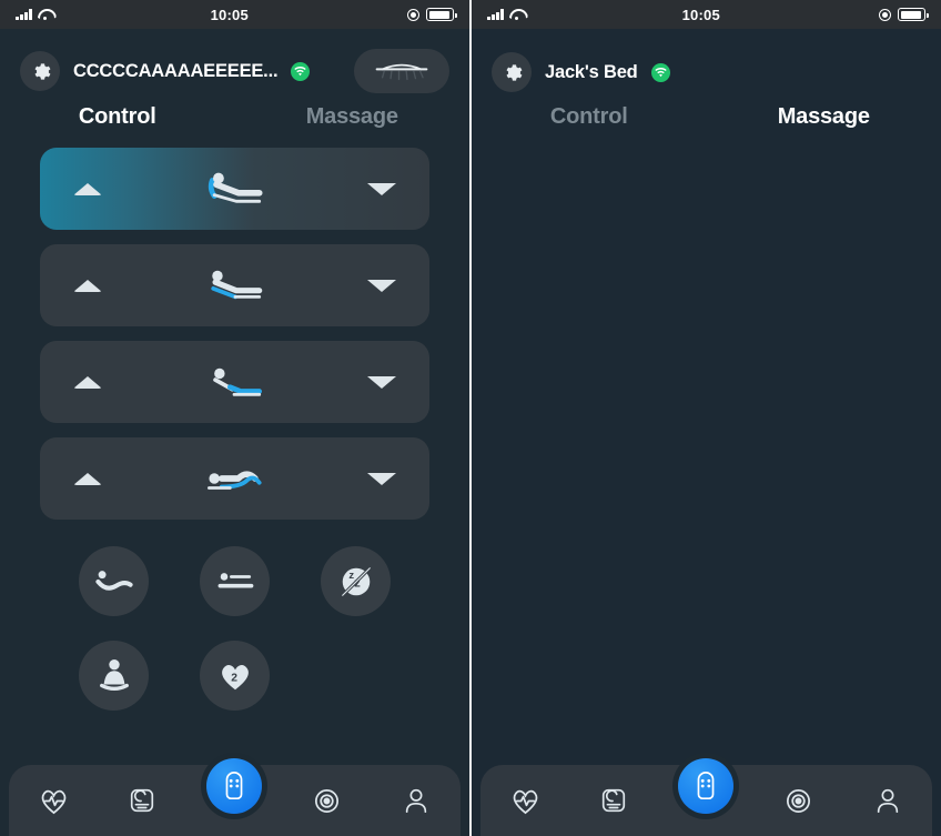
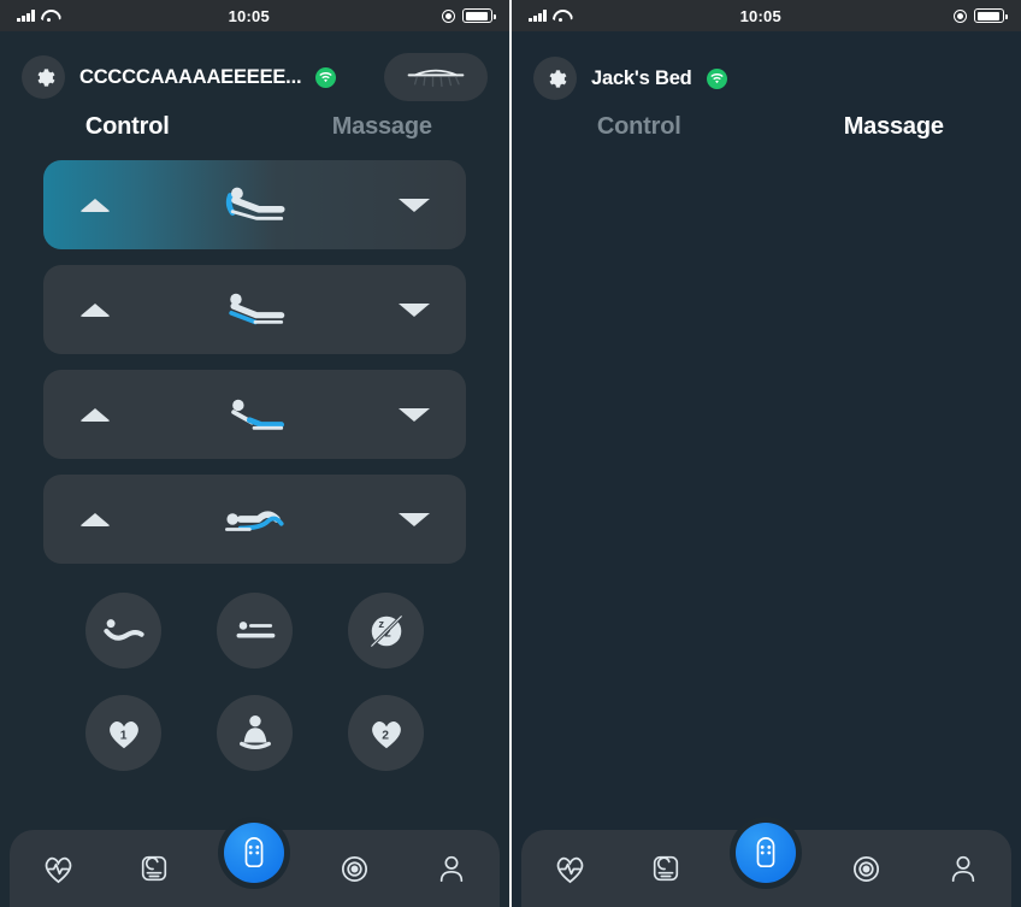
  10:05
  CCCCCAAAAAEEEEE...
  Control
  Massage
  z
  z
+ 1
  2
  10:05
  Jack's Bed
  Control
  Massage
